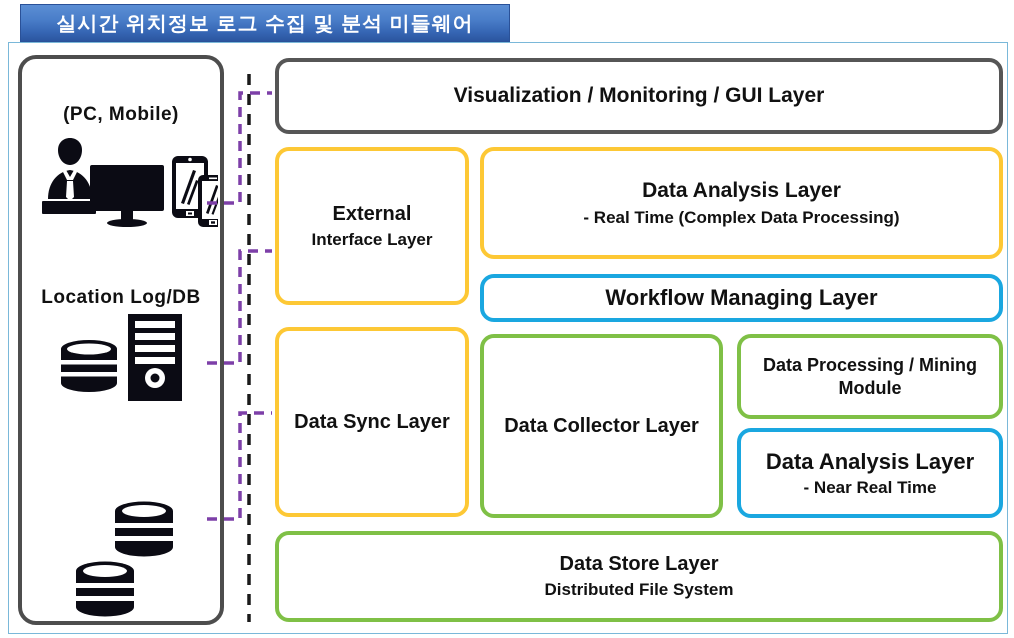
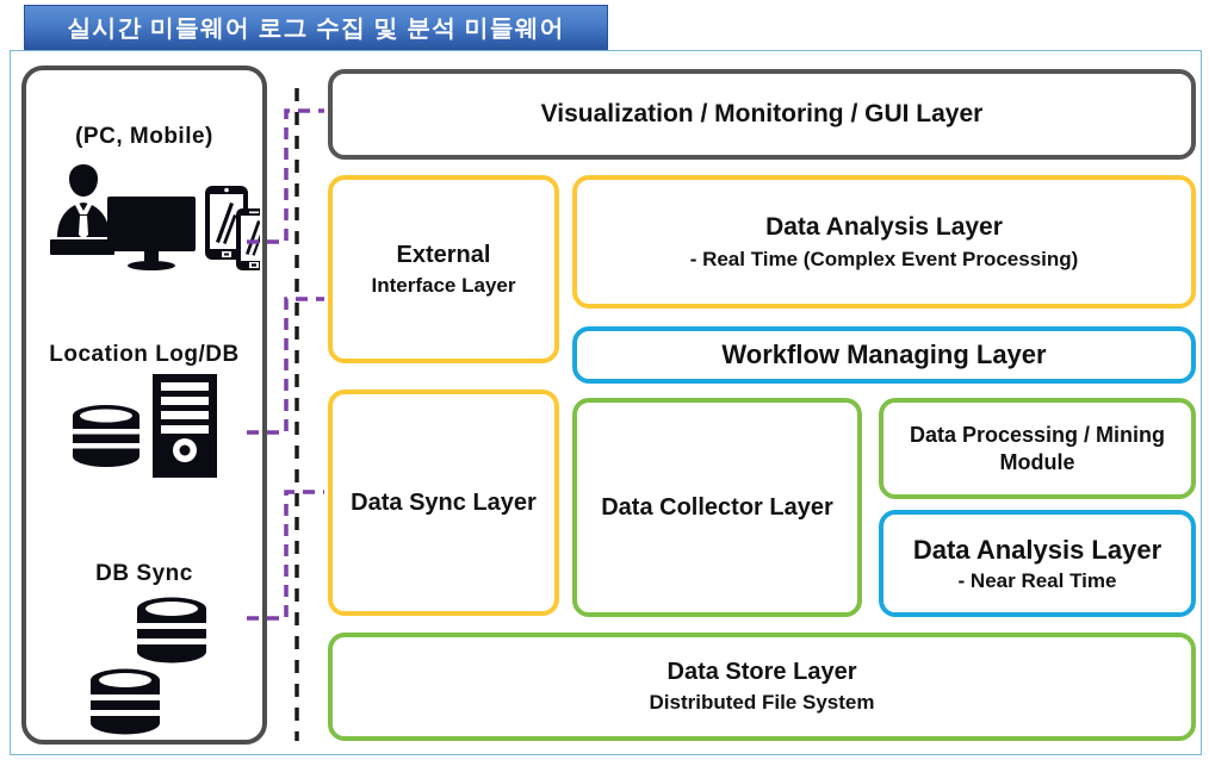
- 실시간 위치정보 로그 수집 및 분석 미들웨어
+ 실시간 미들웨어 로그 수집 및 분석 미들웨어
  (PC, Mobile)
  Location Log/DB
+ DB Sync
  Visualization / Monitoring / GUI Layer
  External
  Interface Layer
  Data Analysis Layer
- - Real Time (Complex Data Processing)
+ - Real Time (Complex Event Processing)
  Workflow Managing Layer
  Data Sync Layer
  Data Collector Layer
  Data Processing / Mining
  Module
  Data Analysis Layer
  - Near Real Time
  Data Store Layer
  Distributed File System
